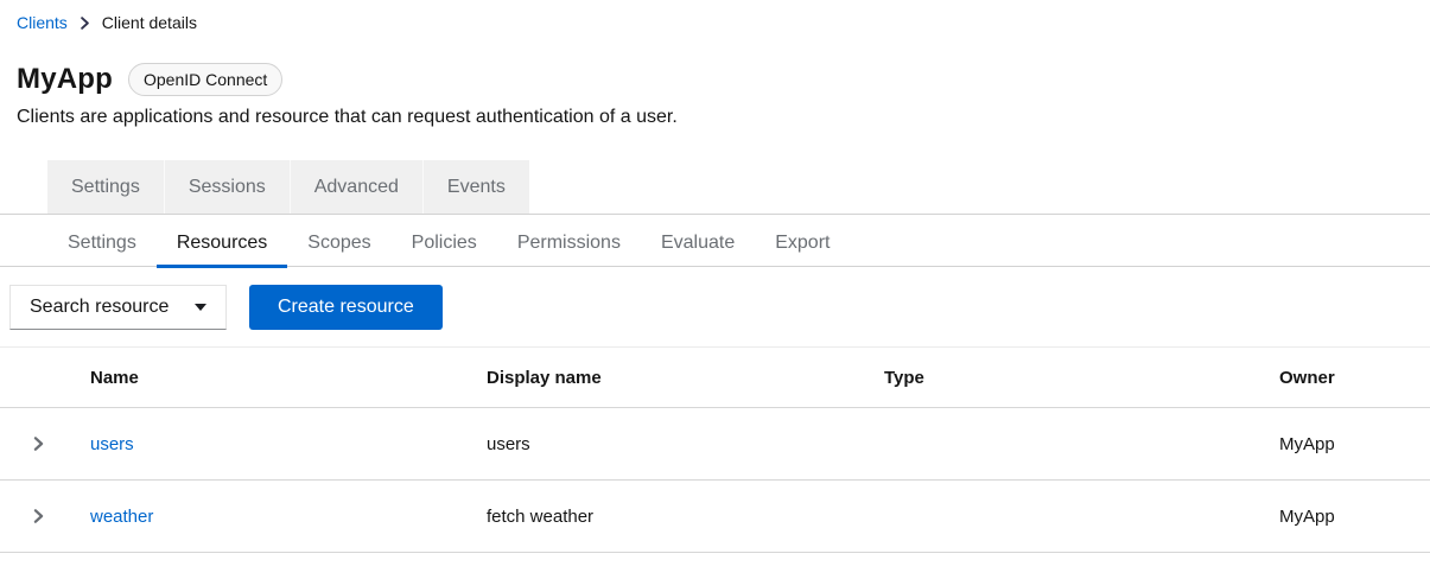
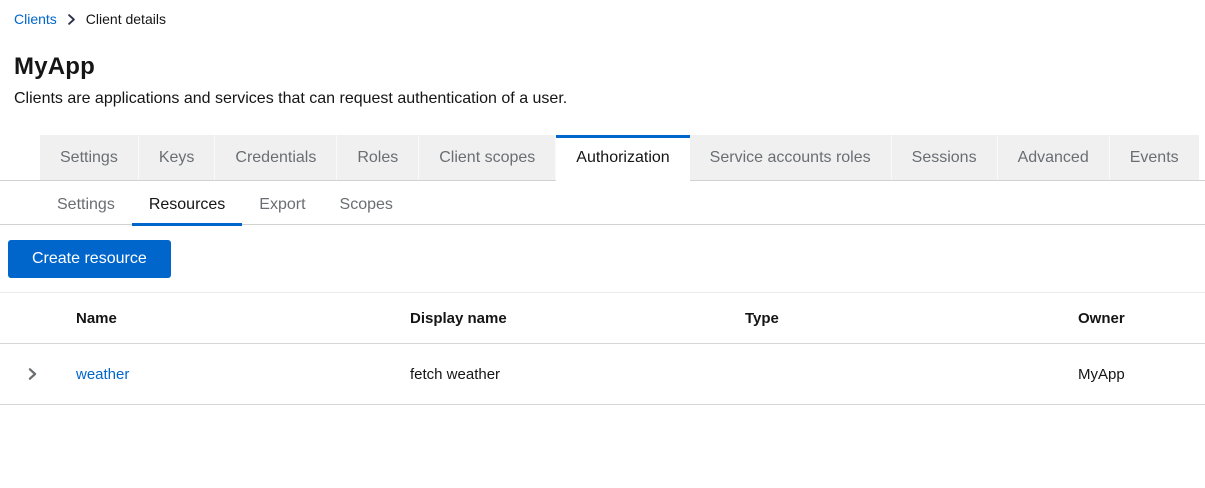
  Clients
  Client details
  MyApp
- OpenID Connect
- Clients are applications and resource that can request authentication of a user.
+ Clients are applications and services that can request authentication of a user.
  Settings
+ Keys
+ Credentials
+ Roles
+ Client scopes
+ Authorization
+ Service accounts roles
  Sessions
  Advanced
  Events
  Settings
  Resources
- Scopes
+ Export
- Policies
- Permissions
- Evaluate
- Export
+ Scopes
- Search resource
  Create resource
  	Name	Display name	Type	Owner
- 	users	users		MyApp
  	weather	fetch weather		MyApp
